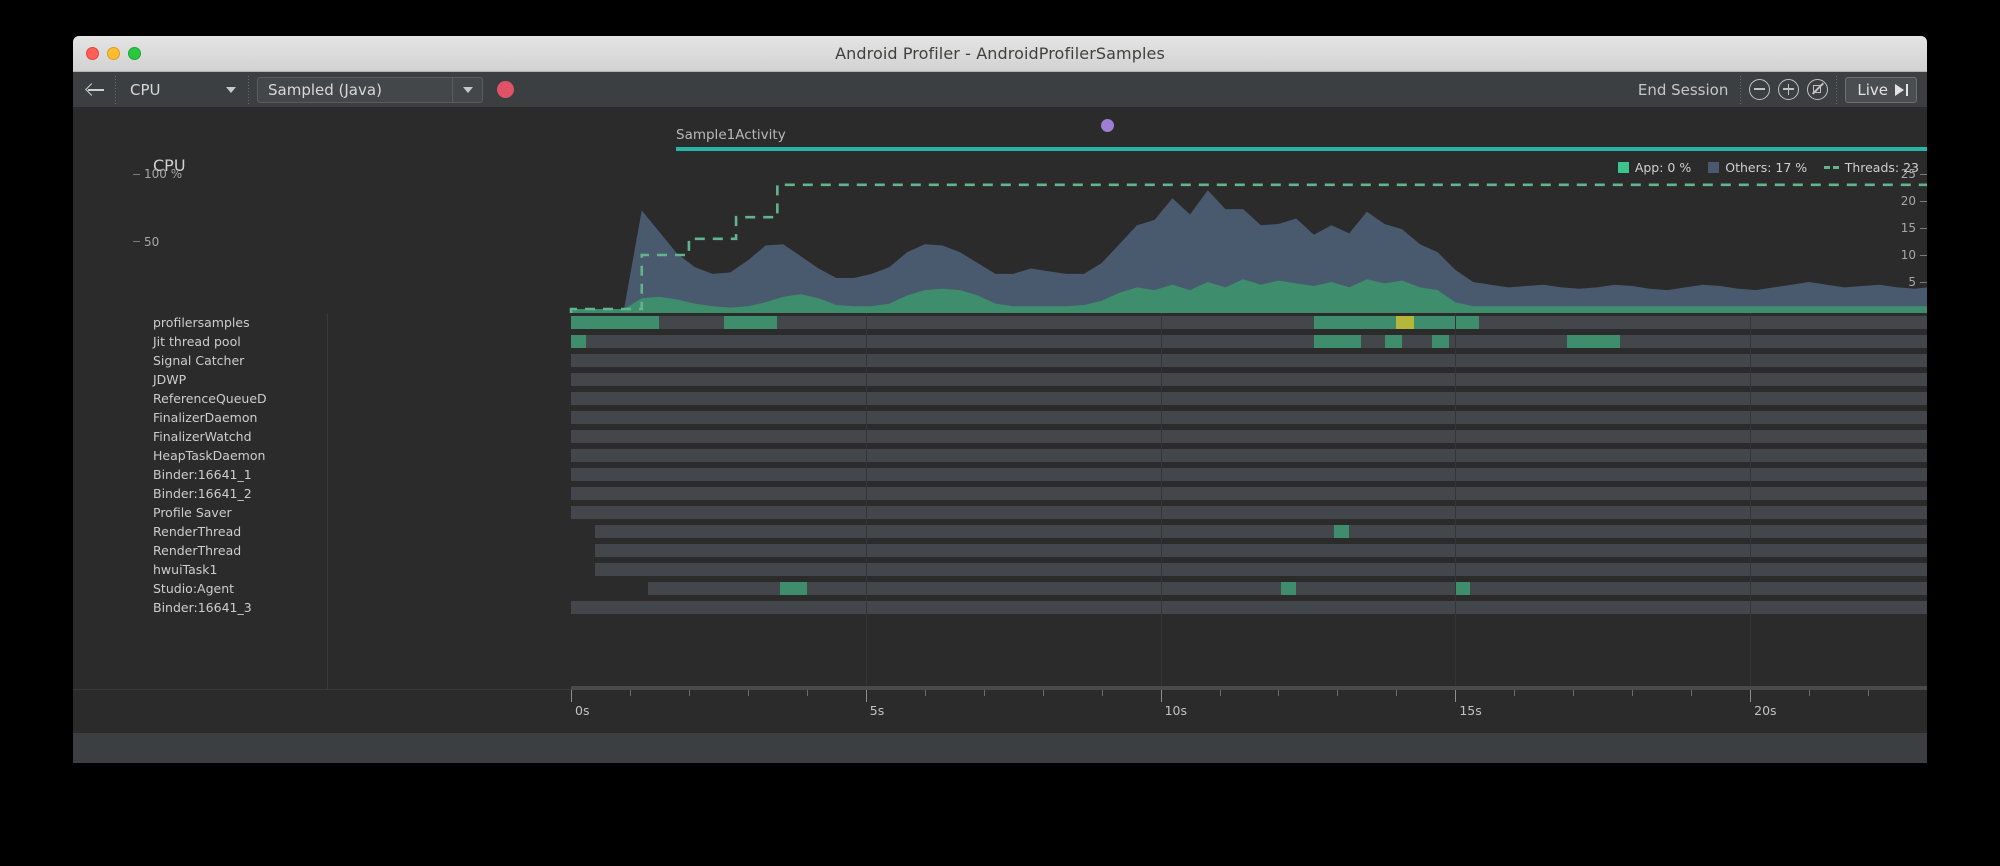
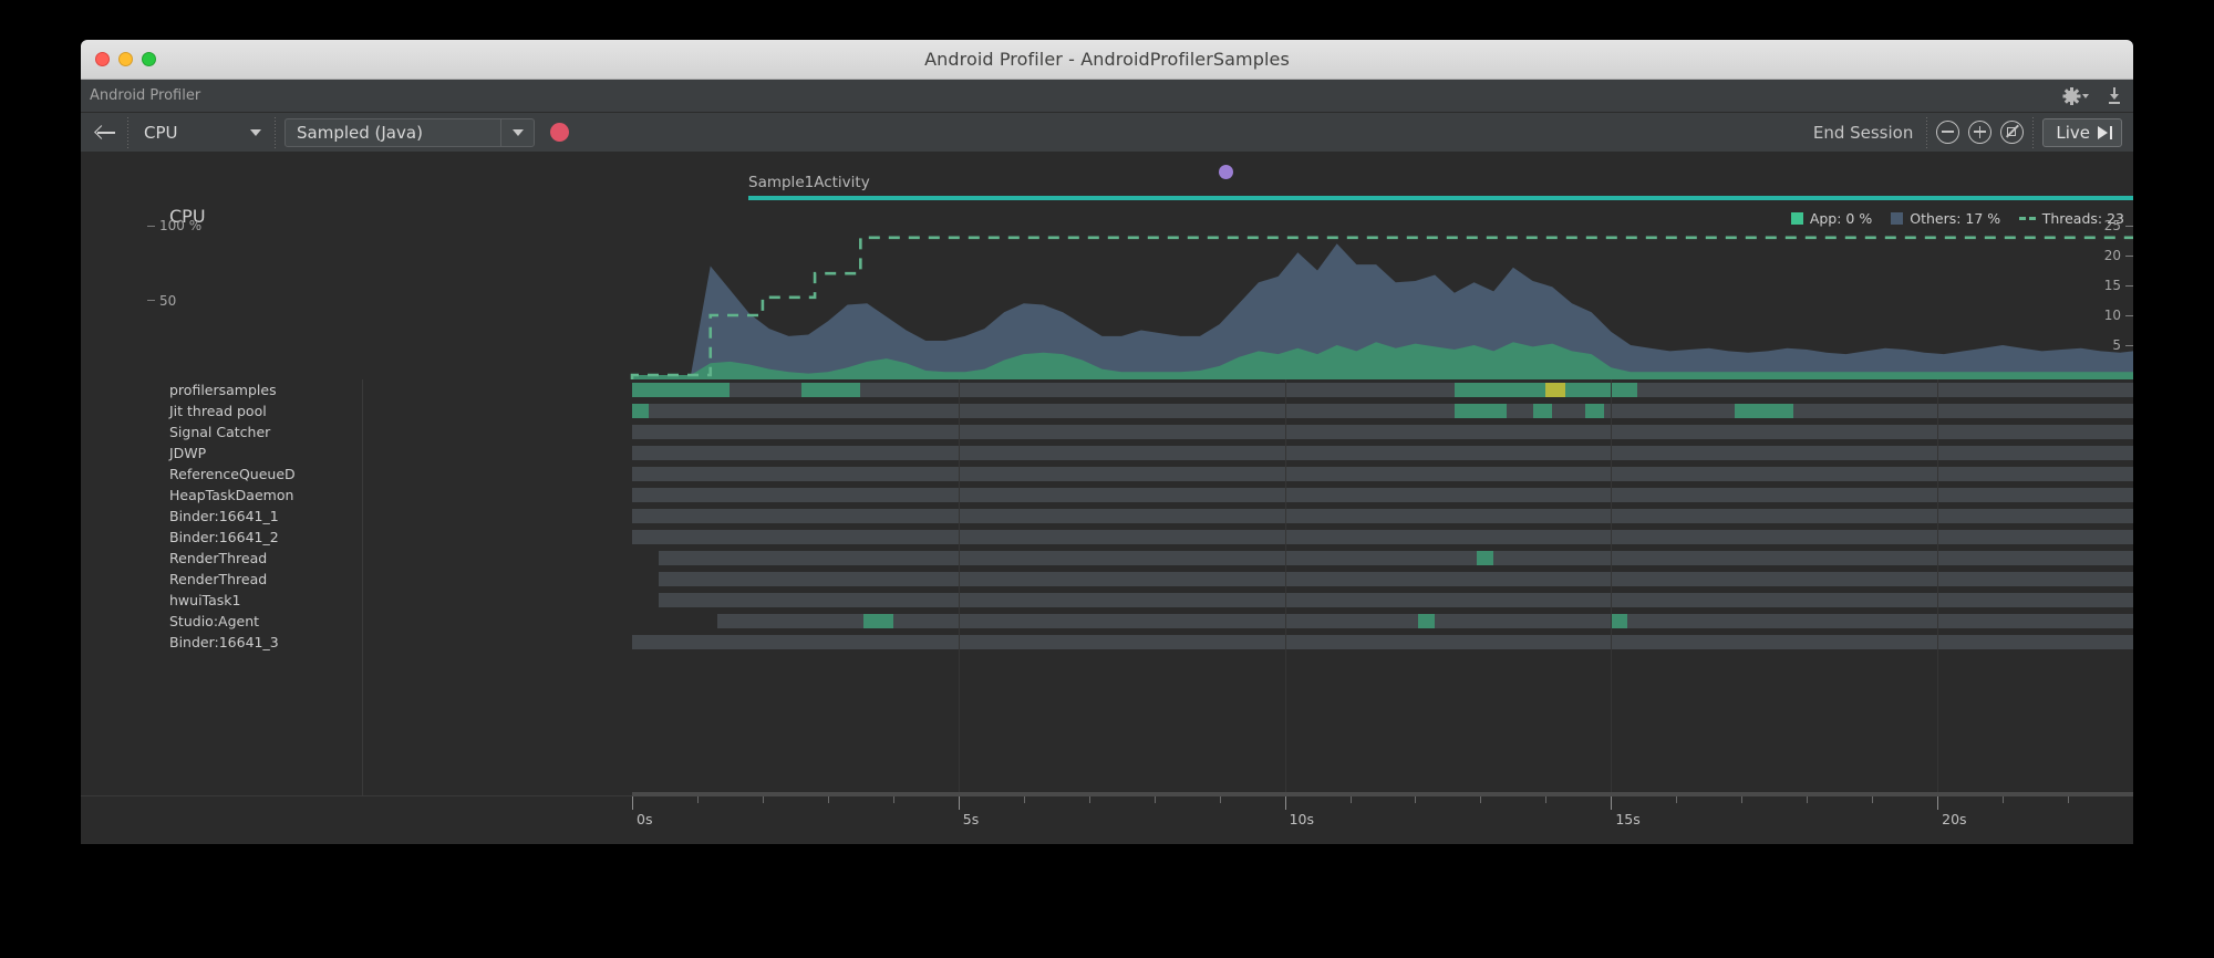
  Android Profiler - AndroidProfilerSamples
+ Android Profiler
  CPU
  Sampled (Java)
  End Session
  Live
  Sample1Activity
  CPU
  App: 0 %
  Others: 17 %
  Threads: 23
  100 %
  50
  25
  20
  15
  10
  5
  profilersamples
  Jit thread pool
  Signal Catcher
  JDWP
  ReferenceQueueD
- FinalizerDaemon
- FinalizerWatchd
  HeapTaskDaemon
  Binder:16641_1
  Binder:16641_2
- Profile Saver
  RenderThread
  RenderThread
  hwuiTask1
  Studio:Agent
  Binder:16641_3
  0s
  5s
  10s
  15s
  20s
